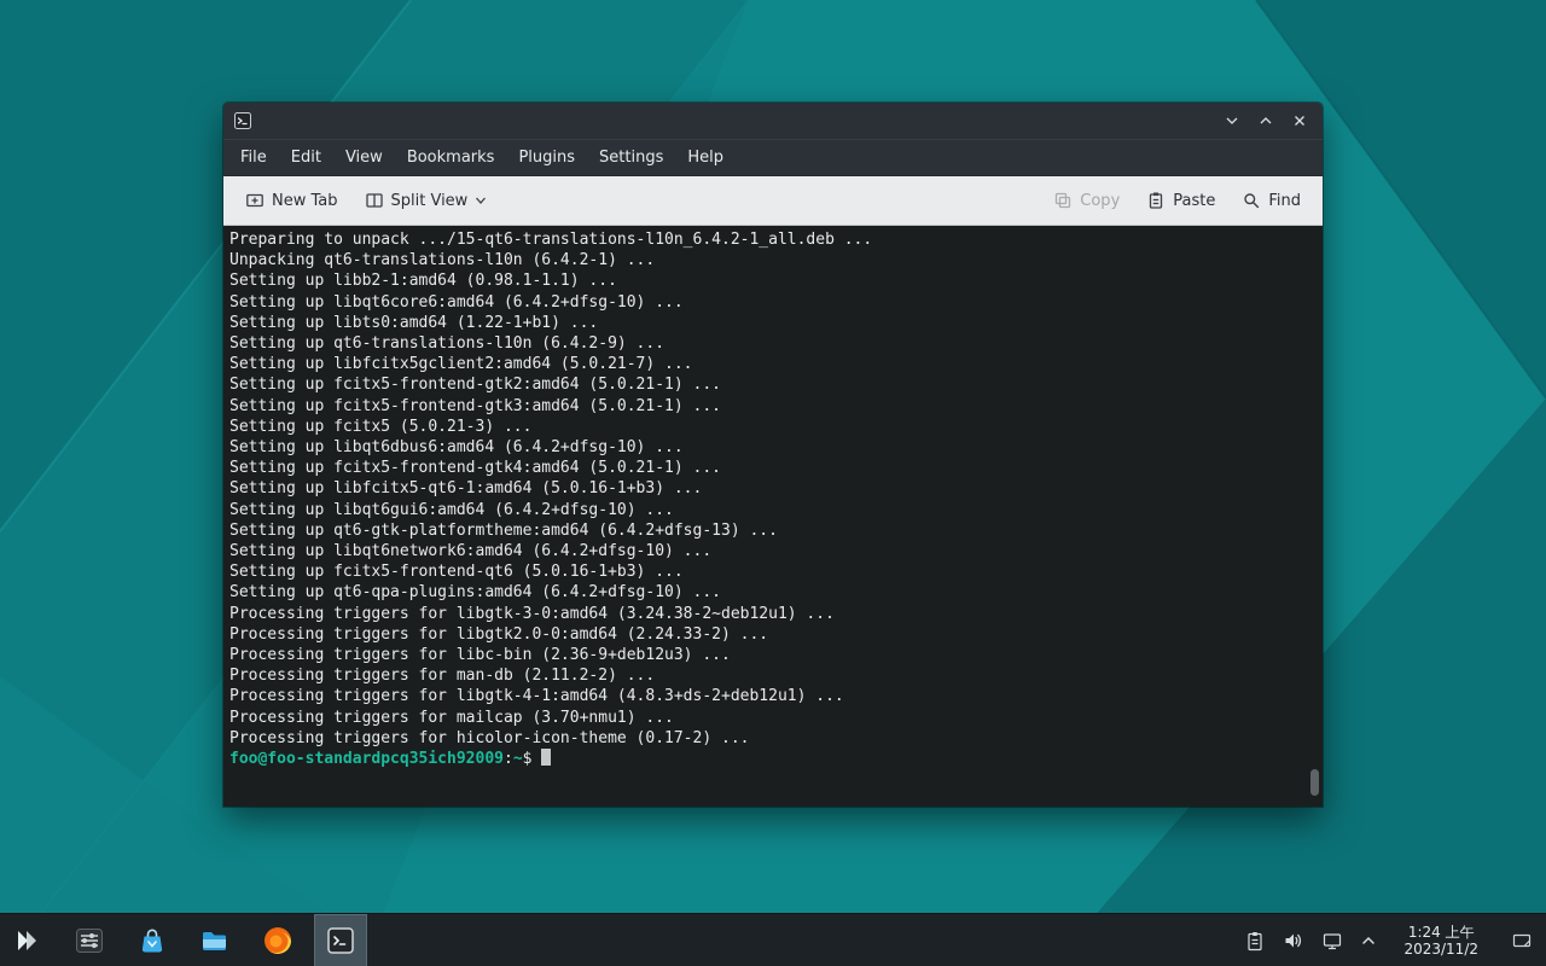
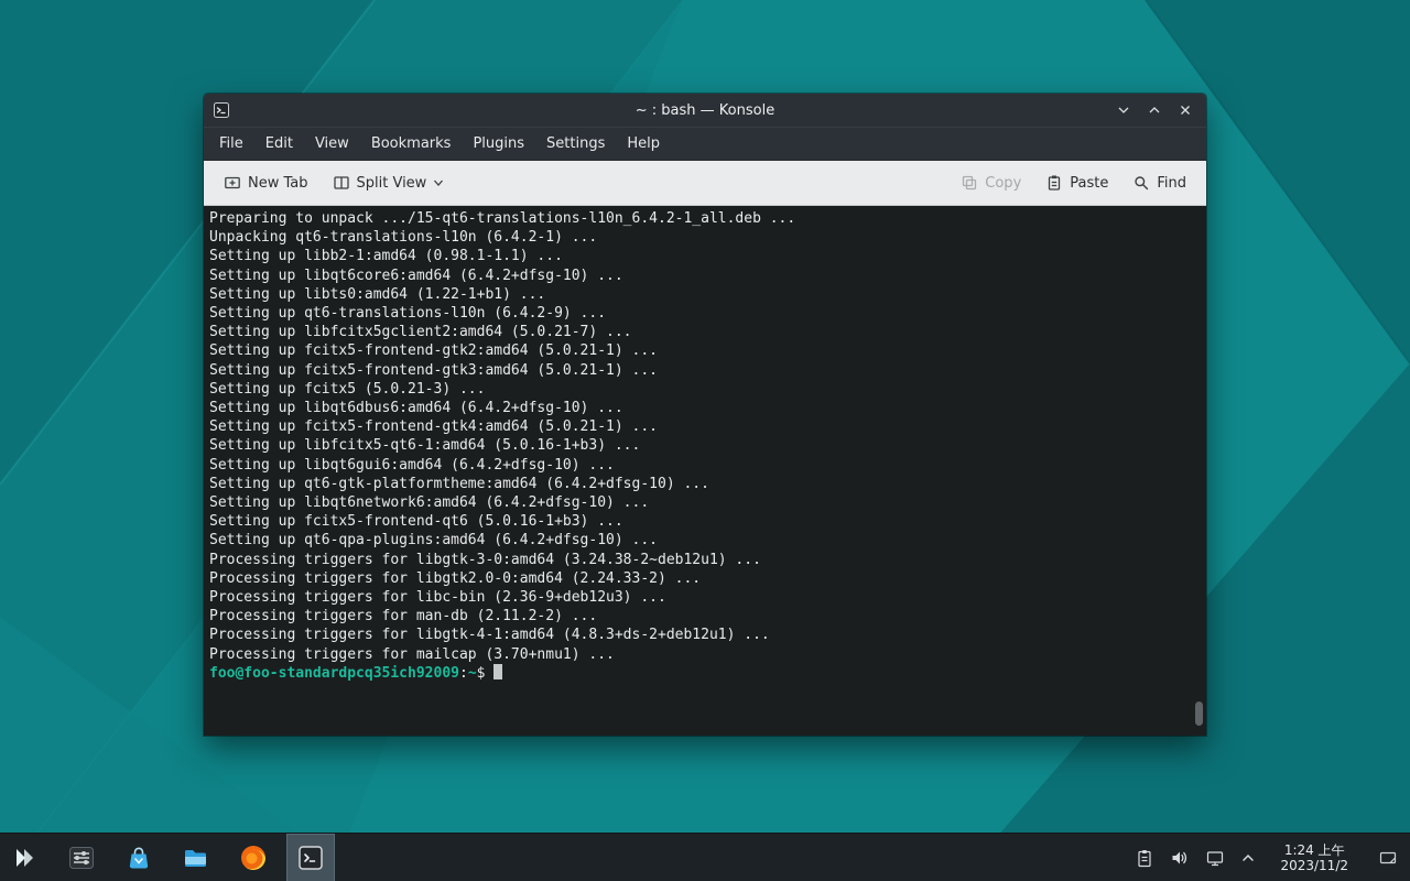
+ ~ : bash — Konsole
  File
  Edit
  View
  Bookmarks
  Plugins
  Settings
  Help
  New Tab
  Split View
  Copy
  Paste
  Find
  Preparing to unpack .../15-qt6-translations-l10n_6.4.2-1_all.deb ...
  Unpacking qt6-translations-l10n (6.4.2-1) ...
  Setting up libb2-1:amd64 (0.98.1-1.1) ...
  Setting up libqt6core6:amd64 (6.4.2+dfsg-10) ...
  Setting up libts0:amd64 (1.22-1+b1) ...
  Setting up qt6-translations-l10n (6.4.2-9) ...
  Setting up libfcitx5gclient2:amd64 (5.0.21-7) ...
  Setting up fcitx5-frontend-gtk2:amd64 (5.0.21-1) ...
  Setting up fcitx5-frontend-gtk3:amd64 (5.0.21-1) ...
  Setting up fcitx5 (5.0.21-3) ...
  Setting up libqt6dbus6:amd64 (6.4.2+dfsg-10) ...
  Setting up fcitx5-frontend-gtk4:amd64 (5.0.21-1) ...
  Setting up libfcitx5-qt6-1:amd64 (5.0.16-1+b3) ...
  Setting up libqt6gui6:amd64 (6.4.2+dfsg-10) ...
- Setting up qt6-gtk-platformtheme:amd64 (6.4.2+dfsg-13) ...
+ Setting up qt6-gtk-platformtheme:amd64 (6.4.2+dfsg-10) ...
  Setting up libqt6network6:amd64 (6.4.2+dfsg-10) ...
  Setting up fcitx5-frontend-qt6 (5.0.16-1+b3) ...
  Setting up qt6-qpa-plugins:amd64 (6.4.2+dfsg-10) ...
  Processing triggers for libgtk-3-0:amd64 (3.24.38-2~deb12u1) ...
  Processing triggers for libgtk2.0-0:amd64 (2.24.33-2) ...
  Processing triggers for libc-bin (2.36-9+deb12u3) ...
  Processing triggers for man-db (2.11.2-2) ...
  Processing triggers for libgtk-4-1:amd64 (4.8.3+ds-2+deb12u1) ...
  Processing triggers for mailcap (3.70+nmu1) ...
- Processing triggers for hicolor-icon-theme (0.17-2) ...
  foo@foo-standardpcq35ich92009:~$
  1:24 上午
  2023/11/2
